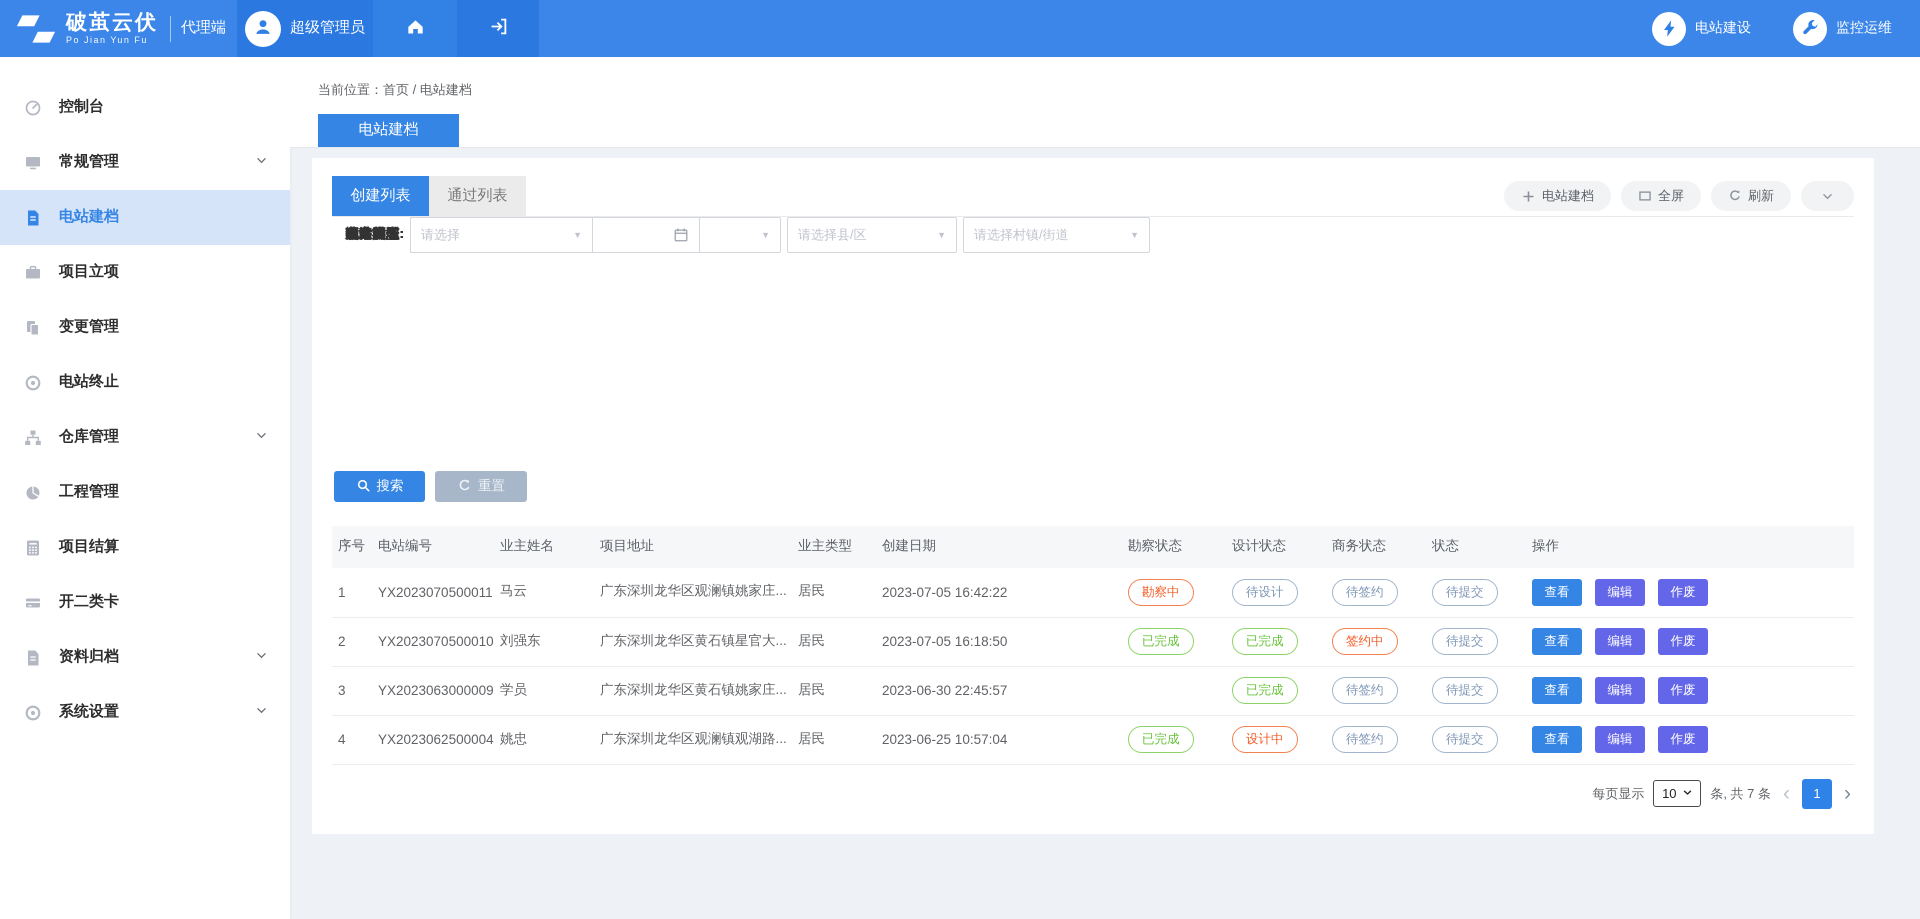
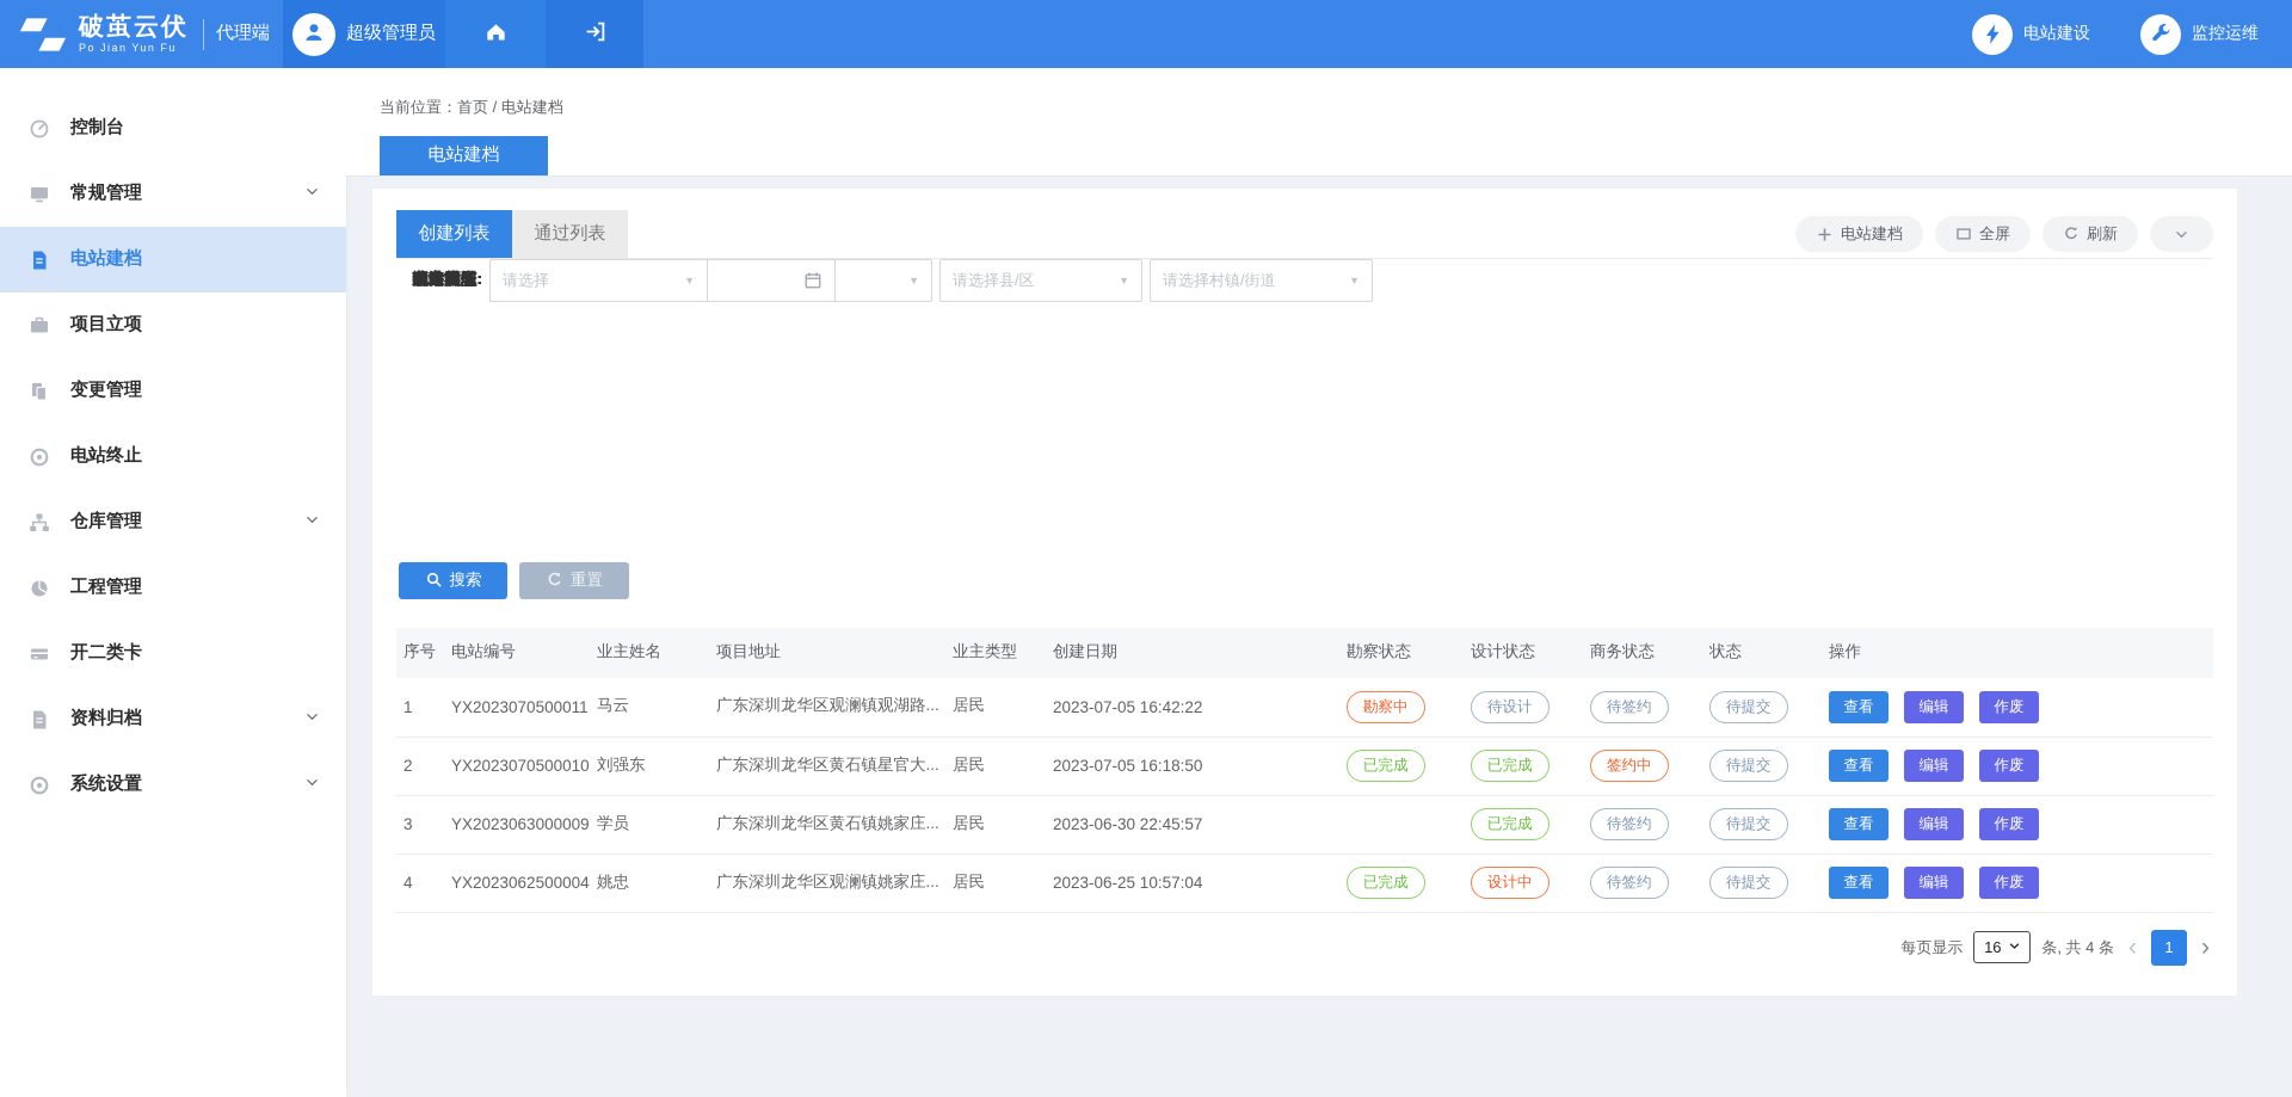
  破茧云伏
  Po Jian Yun Fu
  代理端
  超级管理员
  电站建设
  监控运维
  控制台
  常规管理
  电站建档
  项目立项
  变更管理
  电站终止
  仓库管理
  工程管理
- 项目结算
  开二类卡
  资料归档
  系统设置
  当前位置：首页 / 电站建档
  电站建档
  创建列表
  通过列表
  电站建档
  全屏
  刷新
  电站编号:
  项目区域:
  ▼
  请选择县/区
  ▼
  请选择村镇/街道
  ▼
  业主类型:
  业主姓名:
  创建时间:
  建站状态:
  勘察状态:
  设计状态:
  商务状态:
  请选择
  ▼
  搜索
  重置
  序号	电站编号	业主姓名	项目地址	业主类型	创建日期	勘察状态	设计状态	商务状态	状态	操作
- 1	YX2023070500011	马云	广东深圳龙华区观澜镇姚家庄...	居民	2023-07-05 16:42:22	勘察中	待设计	待签约	待提交	查看 编辑 作废
+ 1	YX2023070500011	马云	广东深圳龙华区观澜镇观湖路...	居民	2023-07-05 16:42:22	勘察中	待设计	待签约	待提交	查看 编辑 作废
  2	YX2023070500010	刘强东	广东深圳龙华区黄石镇星官大...	居民	2023-07-05 16:18:50	已完成	已完成	签约中	待提交	查看 编辑 作废
  3	YX2023063000009	学员	广东深圳龙华区黄石镇姚家庄...	居民	2023-06-30 22:45:57		已完成	待签约	待提交	查看 编辑 作废
- 4	YX2023062500004	姚忠	广东深圳龙华区观澜镇观湖路...	居民	2023-06-25 10:57:04	已完成	设计中	待签约	待提交	查看 编辑 作废
+ 4	YX2023062500004	姚忠	广东深圳龙华区观澜镇姚家庄...	居民	2023-06-25 10:57:04	已完成	设计中	待签约	待提交	查看 编辑 作废
  每页显示
- 10
+ 16
- 条, 共 7 条
+ 条, 共 4 条
  ‹
  1
  ›
